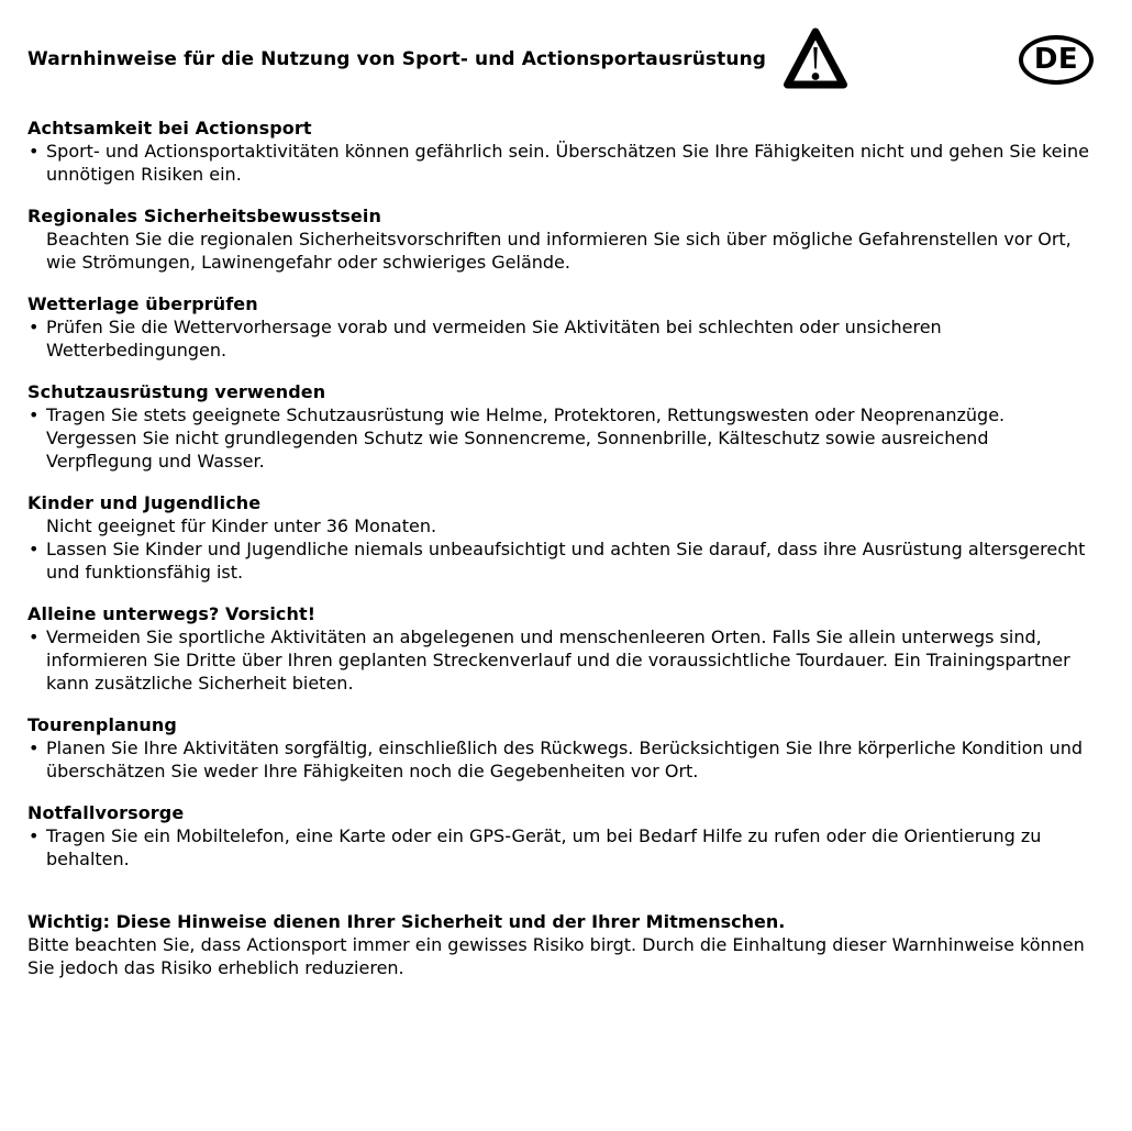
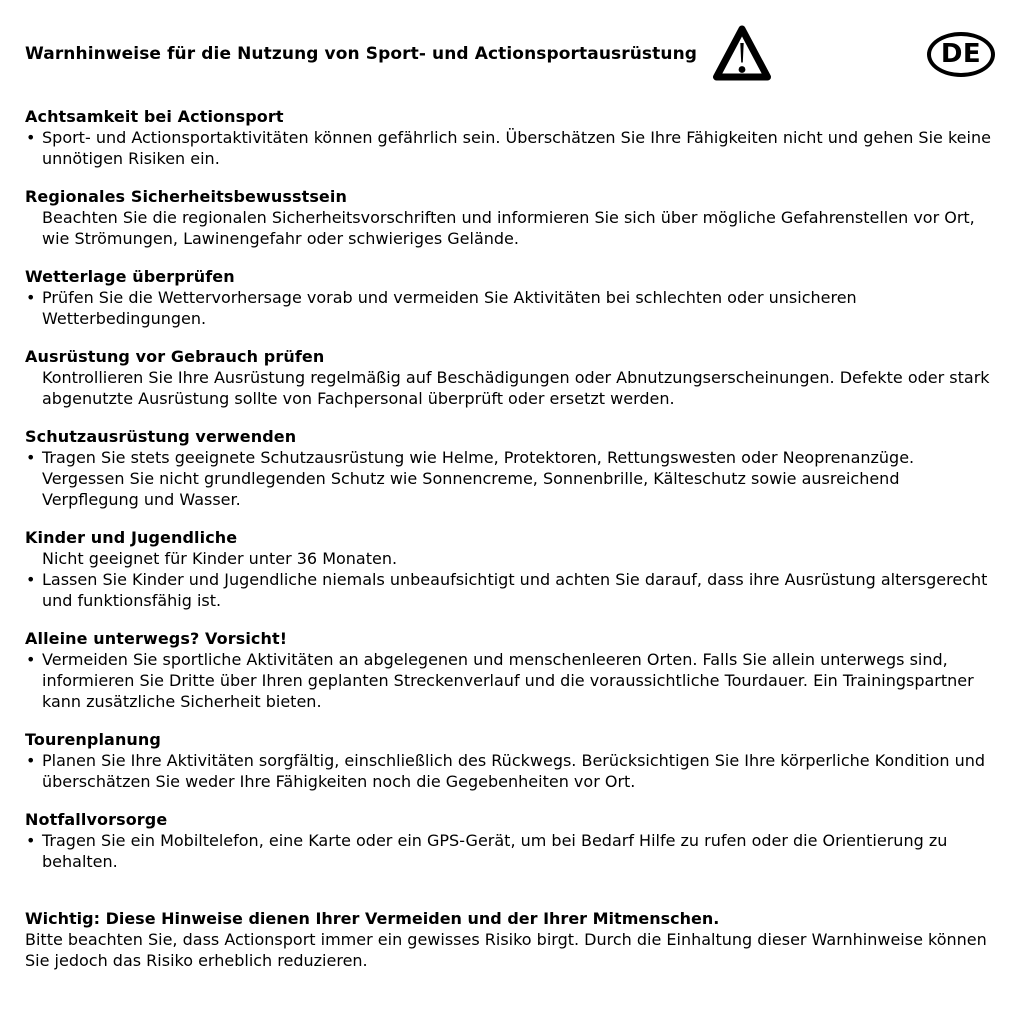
  Warnhinweise für die Nutzung von Sport- und Actionsportausrüstung
  DE
  Achtsamkeit bei Actionsport
  •
  Sport- und Actionsportaktivitäten können gefährlich sein. Überschätzen Sie Ihre Fähigkeiten nicht und gehen Sie keine unnötigen Risiken ein.
  Regionales Sicherheitsbewusstsein
  Beachten Sie die regionalen Sicherheitsvorschriften und informieren Sie sich über mögliche Gefahrenstellen vor Ort, wie Strömungen, Lawinengefahr oder schwieriges Gelände.
  Wetterlage überprüfen
  •
  Prüfen Sie die Wettervorhersage vorab und vermeiden Sie Aktivitäten bei schlechten oder unsicheren Wetterbedingungen.
+ Ausrüstung vor Gebrauch prüfen
+ Kontrollieren Sie Ihre Ausrüstung regelmäßig auf Beschädigungen oder Abnutzungserscheinungen. Defekte oder stark abgenutzte Ausrüstung sollte von Fachpersonal überprüft oder ersetzt werden.
  Schutzausrüstung verwenden
  •
  Tragen Sie stets geeignete Schutzausrüstung wie Helme, Protektoren, Rettungswesten oder Neoprenanzüge. Vergessen Sie nicht grundlegenden Schutz wie Sonnencreme, Sonnenbrille, Kälteschutz sowie ausreichend Verpflegung und Wasser.
  Kinder und Jugendliche
  Nicht geeignet für Kinder unter 36 Monaten.
  •
  Lassen Sie Kinder und Jugendliche niemals unbeaufsichtigt und achten Sie darauf, dass ihre Ausrüstung altersgerecht und funktionsfähig ist.
  Alleine unterwegs? Vorsicht!
  •
  Vermeiden Sie sportliche Aktivitäten an abgelegenen und menschenleeren Orten. Falls Sie allein unterwegs sind, informieren Sie Dritte über Ihren geplanten Streckenverlauf und die voraussichtliche Tourdauer. Ein Trainingspartner kann zusätzliche Sicherheit bieten.
  Tourenplanung
  •
  Planen Sie Ihre Aktivitäten sorgfältig, einschließlich des Rückwegs. Berücksichtigen Sie Ihre körperliche Kondition und überschätzen Sie weder Ihre Fähigkeiten noch die Gegebenheiten vor Ort.
  Notfallvorsorge
  •
  Tragen Sie ein Mobiltelefon, eine Karte oder ein GPS-Gerät, um bei Bedarf Hilfe zu rufen oder die Orientierung zu behalten.
- Wichtig: Diese Hinweise dienen Ihrer Sicherheit und der Ihrer Mitmenschen.
+ Wichtig: Diese Hinweise dienen Ihrer Vermeiden und der Ihrer Mitmenschen.
  Bitte beachten Sie, dass Actionsport immer ein gewisses Risiko birgt. Durch die Einhaltung dieser Warnhinweise können Sie jedoch das Risiko erheblich reduzieren.
